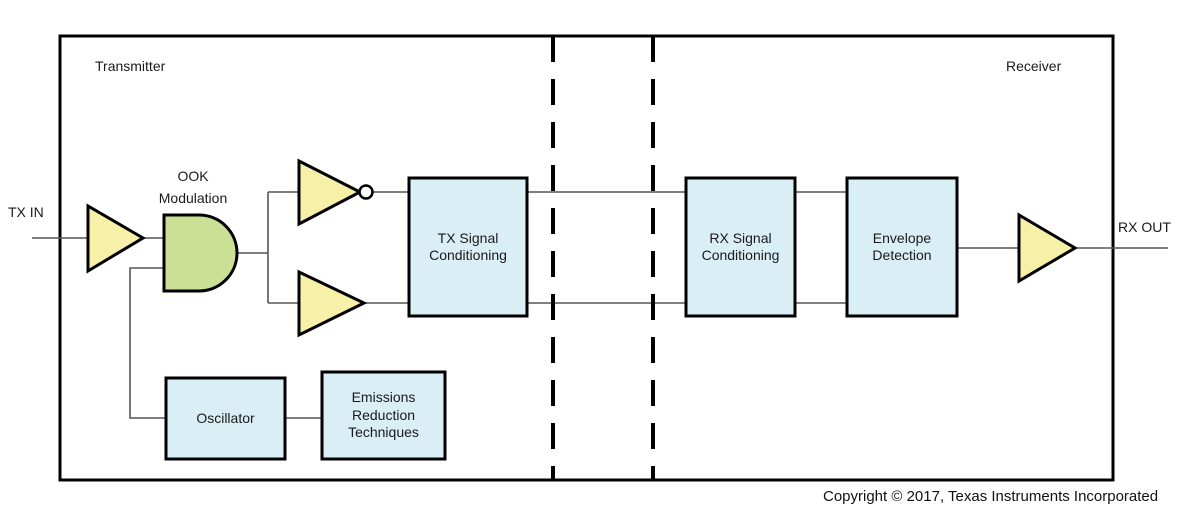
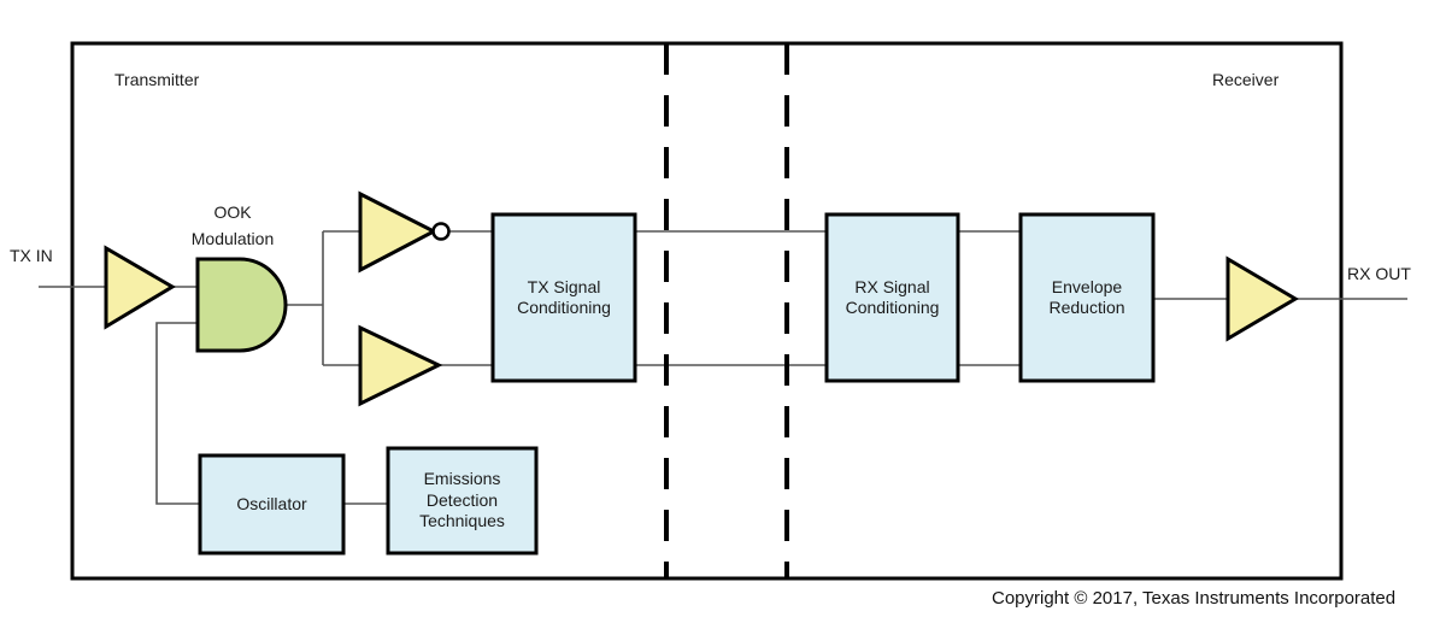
  Transmitter
  Receiver
  TX IN
  RX OUT
  OOK
  Modulation
  TX Signal
  Conditioning
  RX Signal
  Conditioning
  Envelope
- Detection
+ Reduction
  Oscillator
  Emissions
- Reduction
+ Detection
  Techniques
  Copyright © 2017, Texas Instruments Incorporated
